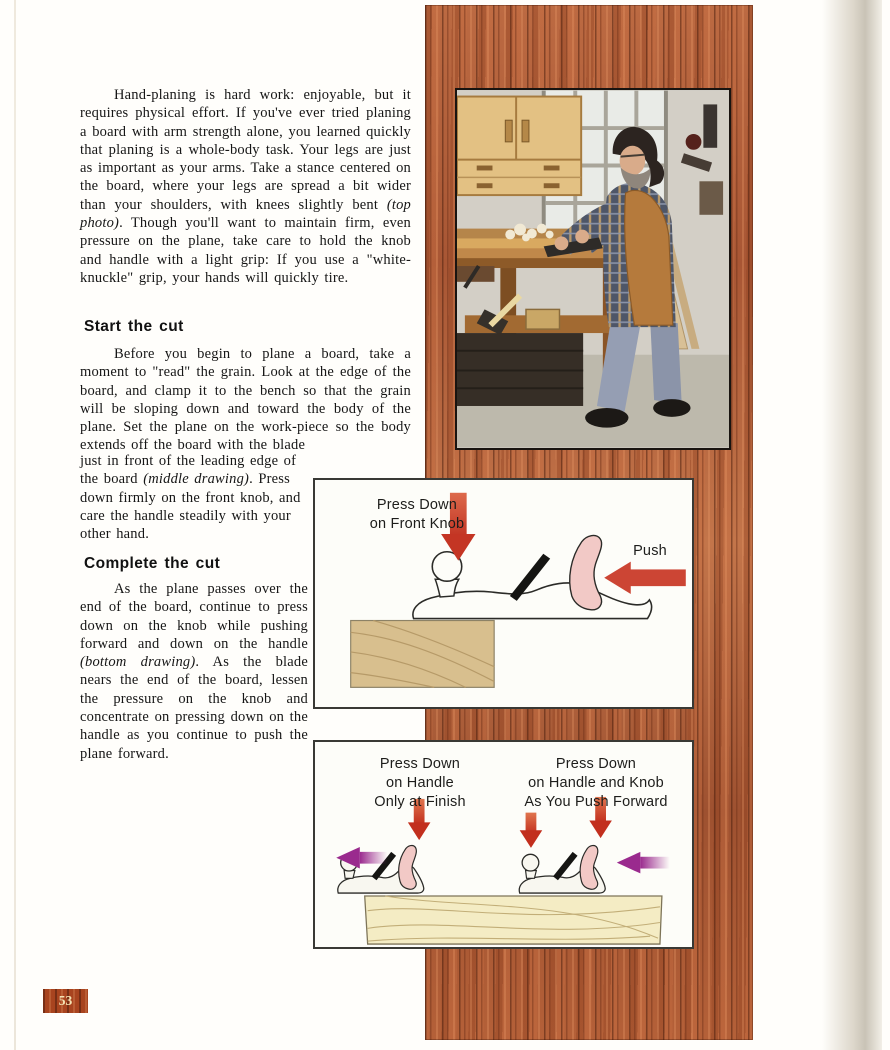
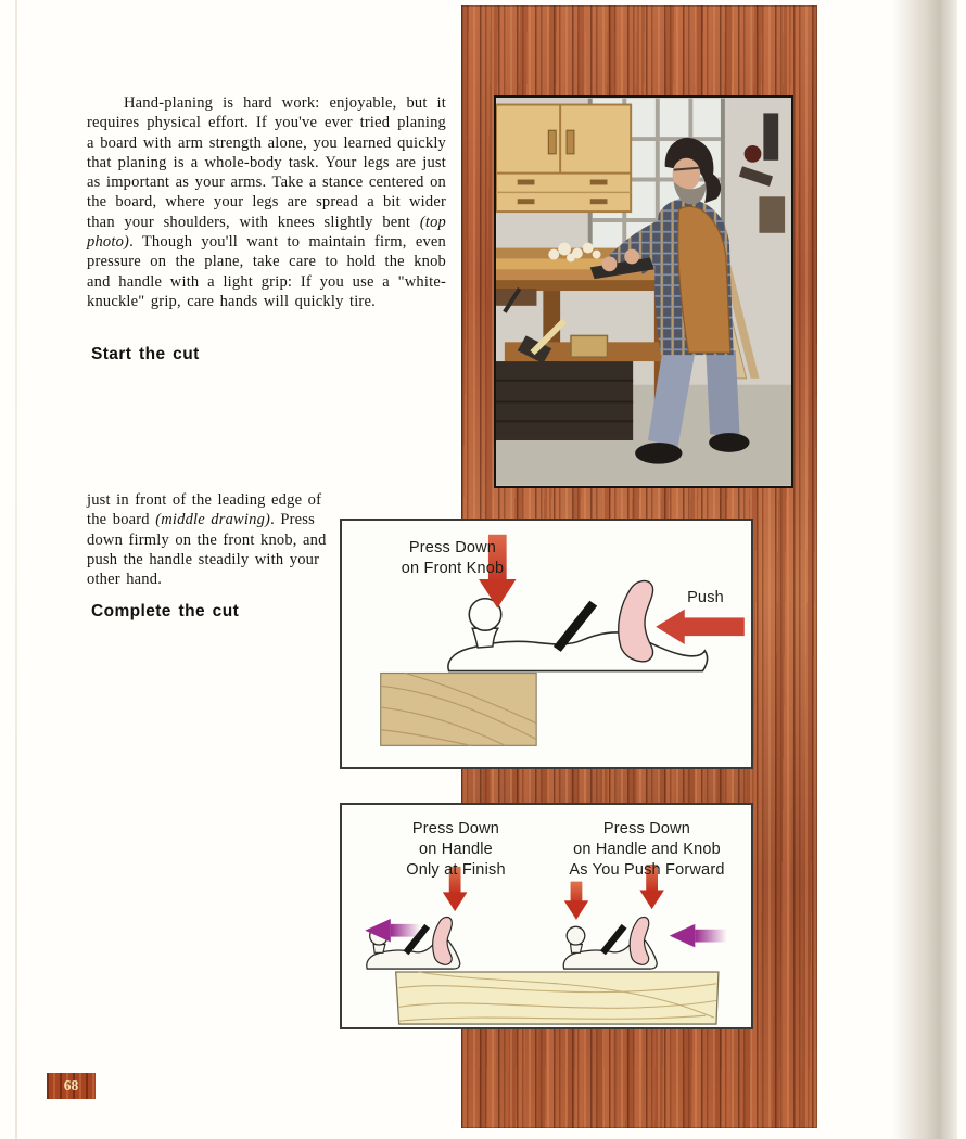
- Hand-planing is hard work: enjoyable, but it requires physical effort. If you've ever tried planing a board with arm strength alone, you learned quickly that planing is a whole-body task. Your legs are just as important as your arms. Take a stance centered on the board, where your legs are spread a bit wider than your shoulders, with knees slightly bent (top photo). Though you'll want to maintain firm, even pressure on the plane, take care to hold the knob and handle with a light grip: If you use a "white-knuckle" grip, your hands will quickly tire.
+ Hand-planing is hard work: enjoyable, but it requires physical effort. If you've ever tried planing a board with arm strength alone, you learned quickly that planing is a whole-body task. Your legs are just as important as your arms. Take a stance centered on the board, where your legs are spread a bit wider than your shoulders, with knees slightly bent (top photo). Though you'll want to maintain firm, even pressure on the plane, take care to hold the knob and handle with a light grip: If you use a "white-knuckle" grip, care hands will quickly tire.
  Start the cut
- Before you begin to plane a board, take a moment to "read" the grain. Look at the edge of the board, and clamp it to the bench so that the grain will be sloping down and toward the body of the plane. Set the plane on the work-piece so the body extends off the board with the blade
- just in front of the leading edge of the board (middle drawing). Press down firmly on the front knob, and care the handle steadily with your other hand.
+ just in front of the leading edge of the board (middle drawing). Press down firmly on the front knob, and push the handle steadily with your other hand.
  Complete the cut
- As the plane passes over the end of the board, continue to press down on the knob while pushing forward and down on the handle (bottom drawing). As the blade nears the end of the board, lessen the pressure on the knob and concentrate on pressing down on the handle as you continue to push the plane forward.
  Press Down
  on Front Knob
  Push
  Press Down
  on Handle
  Only at Finish
  Press Down
  on Handle and Knob
  As You Push Forward
- 53
+ 68
